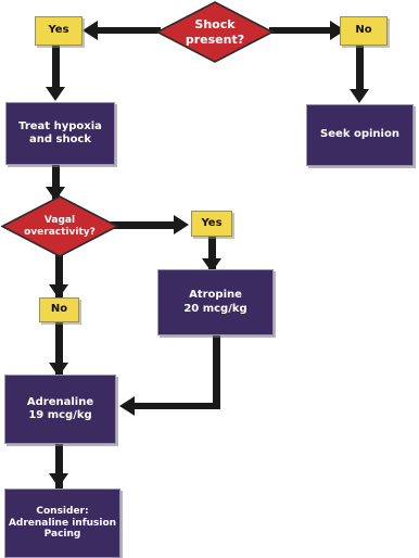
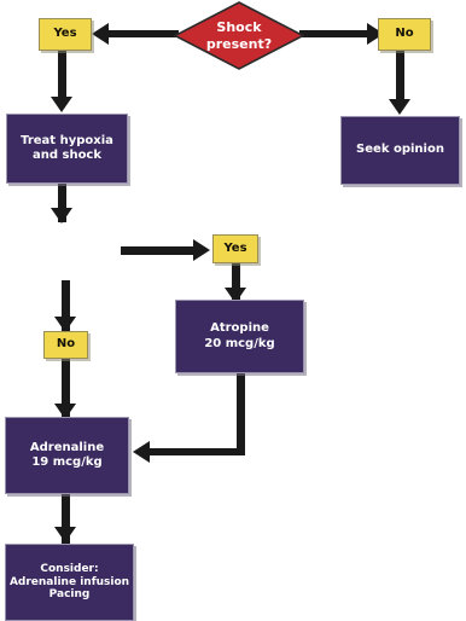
  Shock
  present?
  Yes
  No
  Treat hypoxia
  and shock
  Seek opinion
- Vagal
- overactivity?
  Yes
  No
  Atropine
  20 mcg/kg
  Adrenaline
  19 mcg/kg
  Consider:
  Adrenaline infusion
  Pacing
